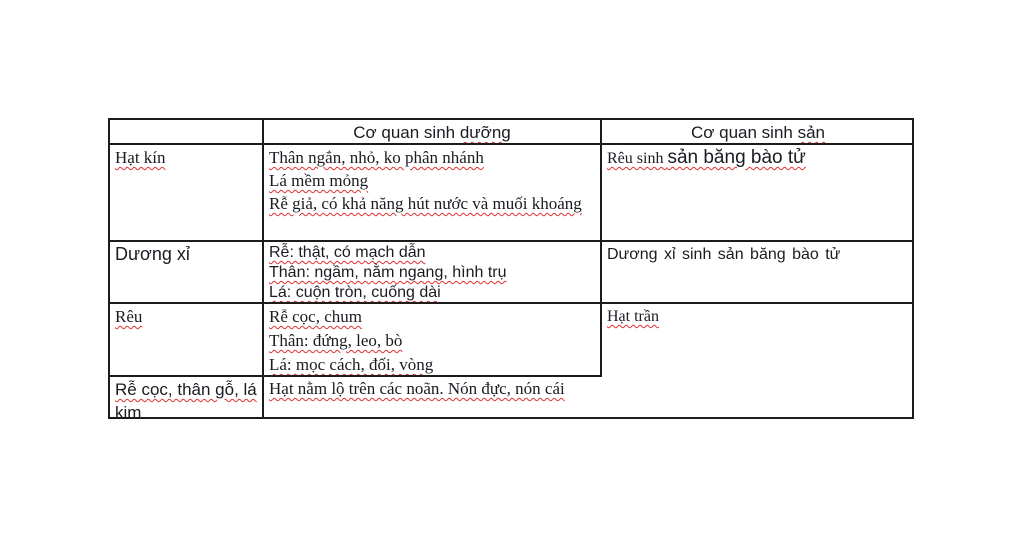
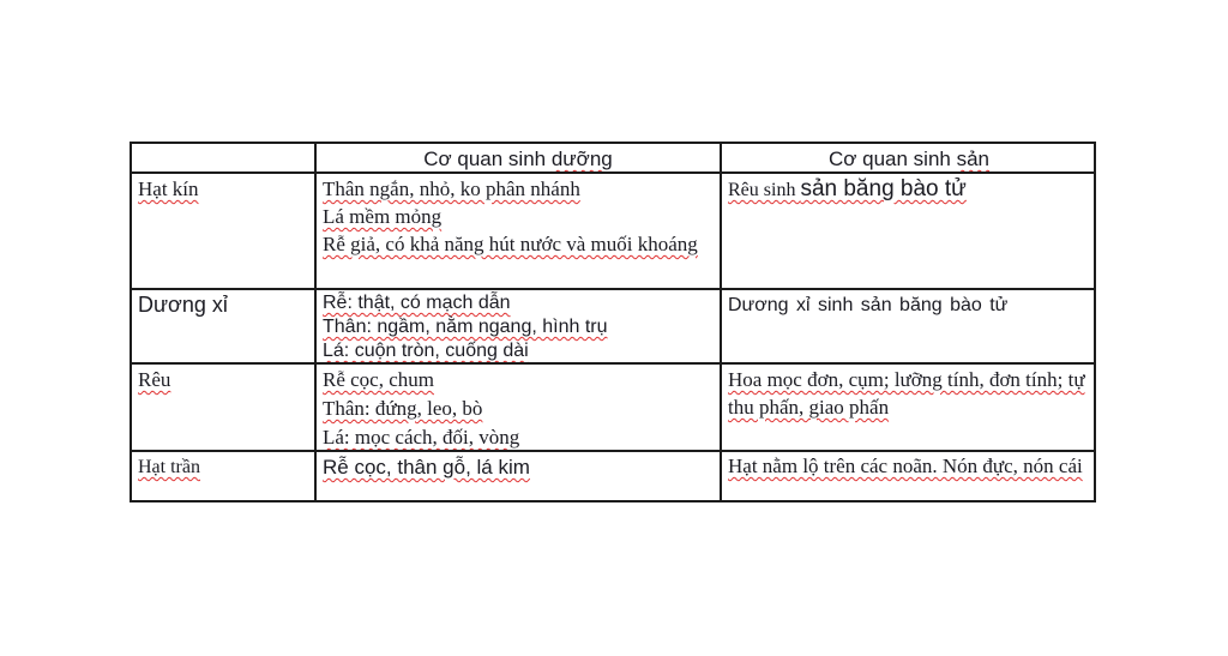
  Cơ quan sinh dưỡng
  Cơ quan sinh sản
  Hạt kín
  Thân ngắn, nhỏ, ko phân nhánh
  Lá mềm mỏng
  Rễ giả, có khả năng hút nước và muối khoáng
  Rêu sinh sản băng bào tử
  Dương xỉ
  Rễ: thật, có mạch dẫn
  Thân: ngầm, nằm ngang, hình trụ
  Lá: cuộn tròn, cuống dài
  Dương xỉ sinh sản băng bào tử
  Rêu
  Rễ cọc, chum
  Thân: đứng, leo, bò
  Lá: mọc cách, đối, vòng
+ Hoa mọc đơn, cụm; lưỡng tính, đơn tính; tự thu phấn, giao phấn
  Hạt trần
  Rễ cọc, thân gỗ, lá kim
  Hạt nằm lộ trên các noãn. Nón đực, nón cái
